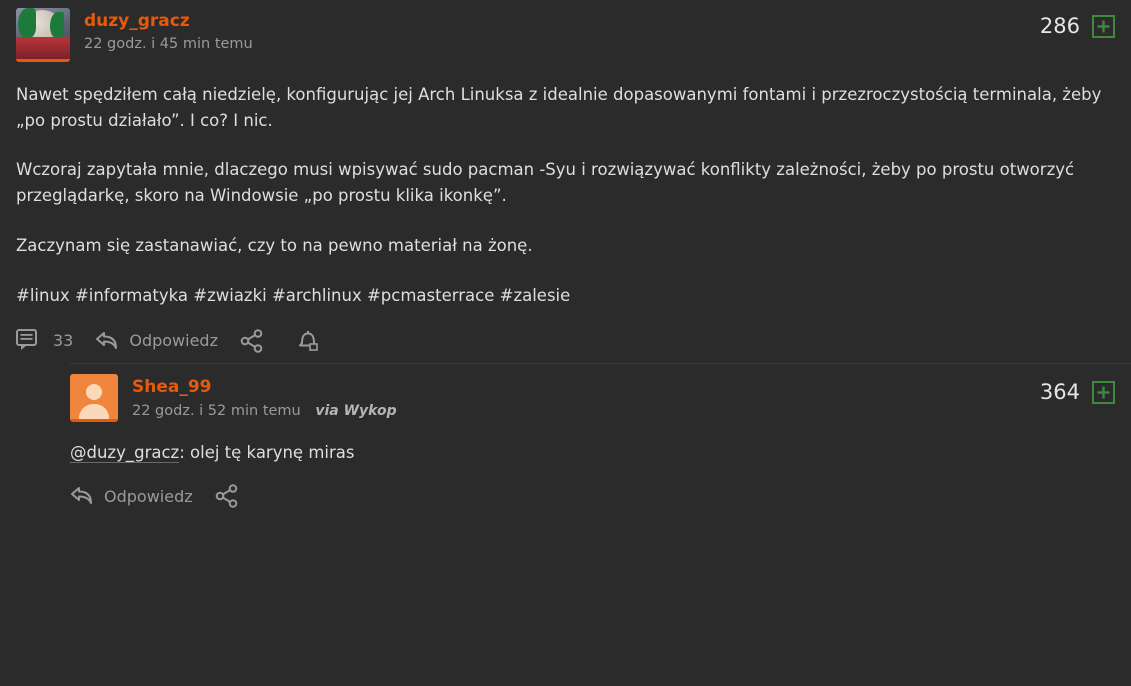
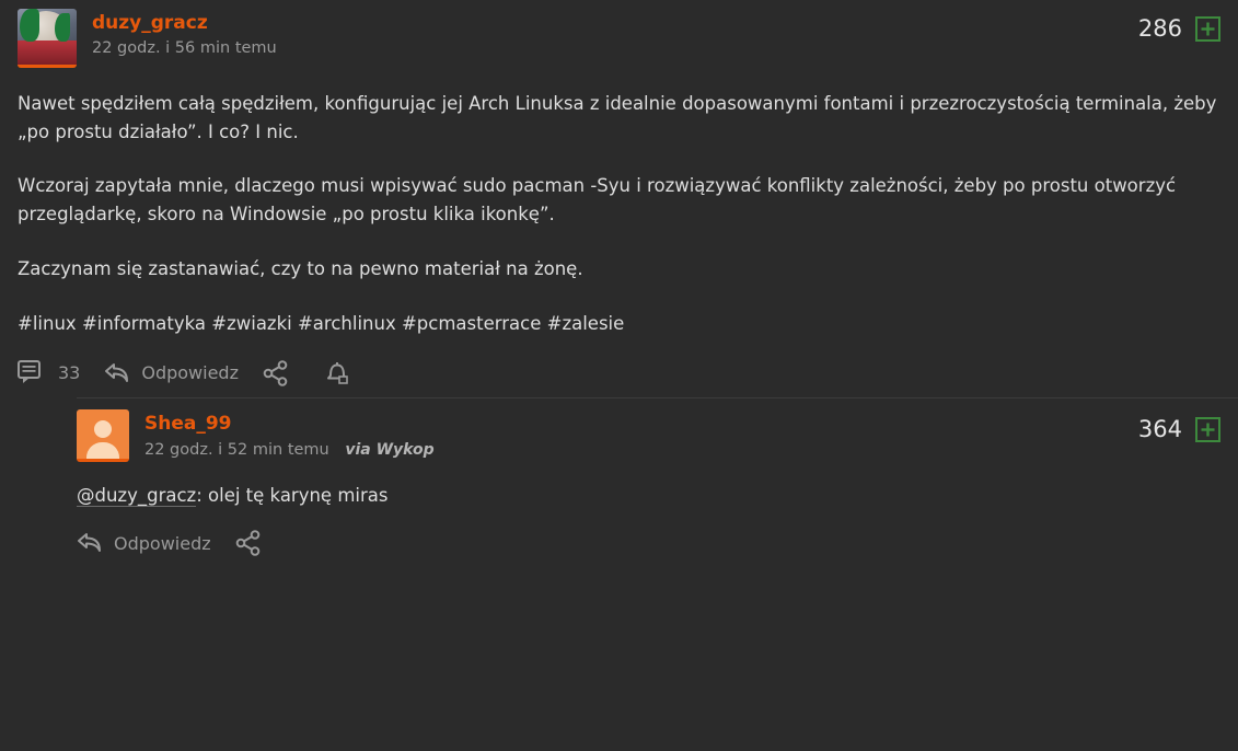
  duzy_gracz
- 22 godz. i 45 min temu
+ 22 godz. i 56 min temu
  286
- Nawet spędziłem całą niedzielę, konfigurując jej Arch Linuksa z idealnie dopasowanymi fontami i przezroczystością terminala, żeby „po prostu działało”. I co? I nic.
+ Nawet spędziłem całą spędziłem, konfigurując jej Arch Linuksa z idealnie dopasowanymi fontami i przezroczystością terminala, żeby „po prostu działało”. I co? I nic.
  Wczoraj zapytała mnie, dlaczego musi wpisywać sudo pacman -Syu i rozwiązywać konflikty zależności, żeby po prostu otworzyć przeglądarkę, skoro na Windowsie „po prostu klika ikonkę”.
  Zaczynam się zastanawiać, czy to na pewno materiał na żonę.
  #linux #informatyka #zwiazki #archlinux #pcmasterrace #zalesie
  33
  Odpowiedz
  Shea_99
  22 godz. i 52 min temu via Wykop
  364
  @duzy_gracz: olej tę karynę miras
  Odpowiedz
